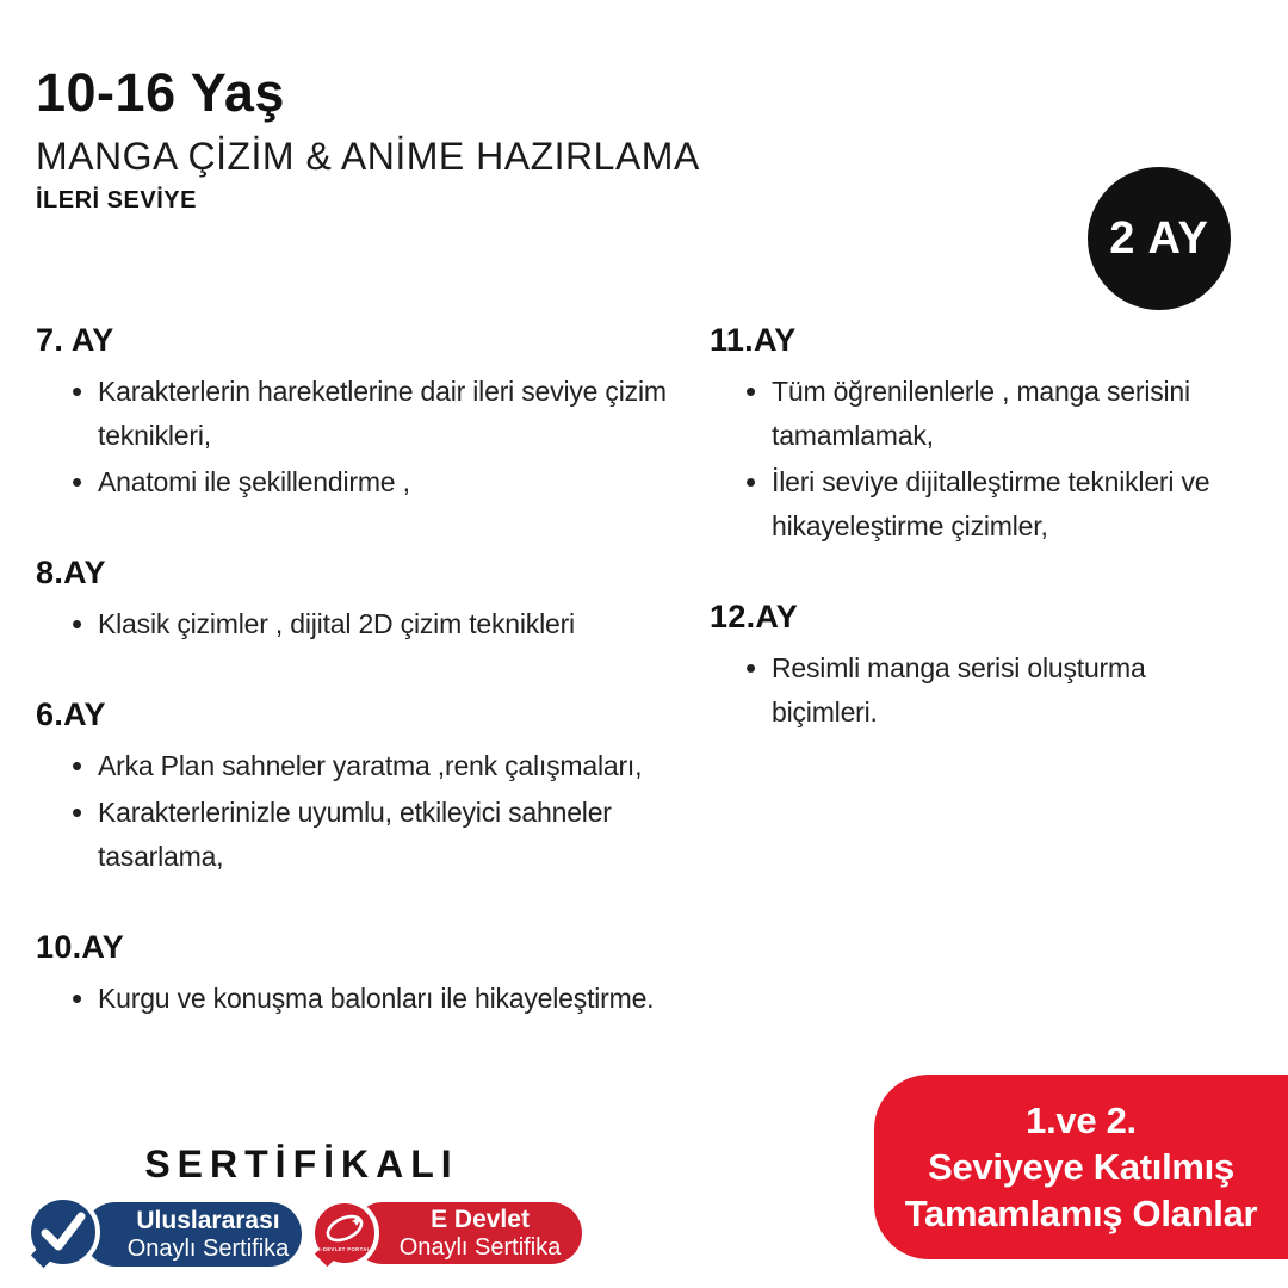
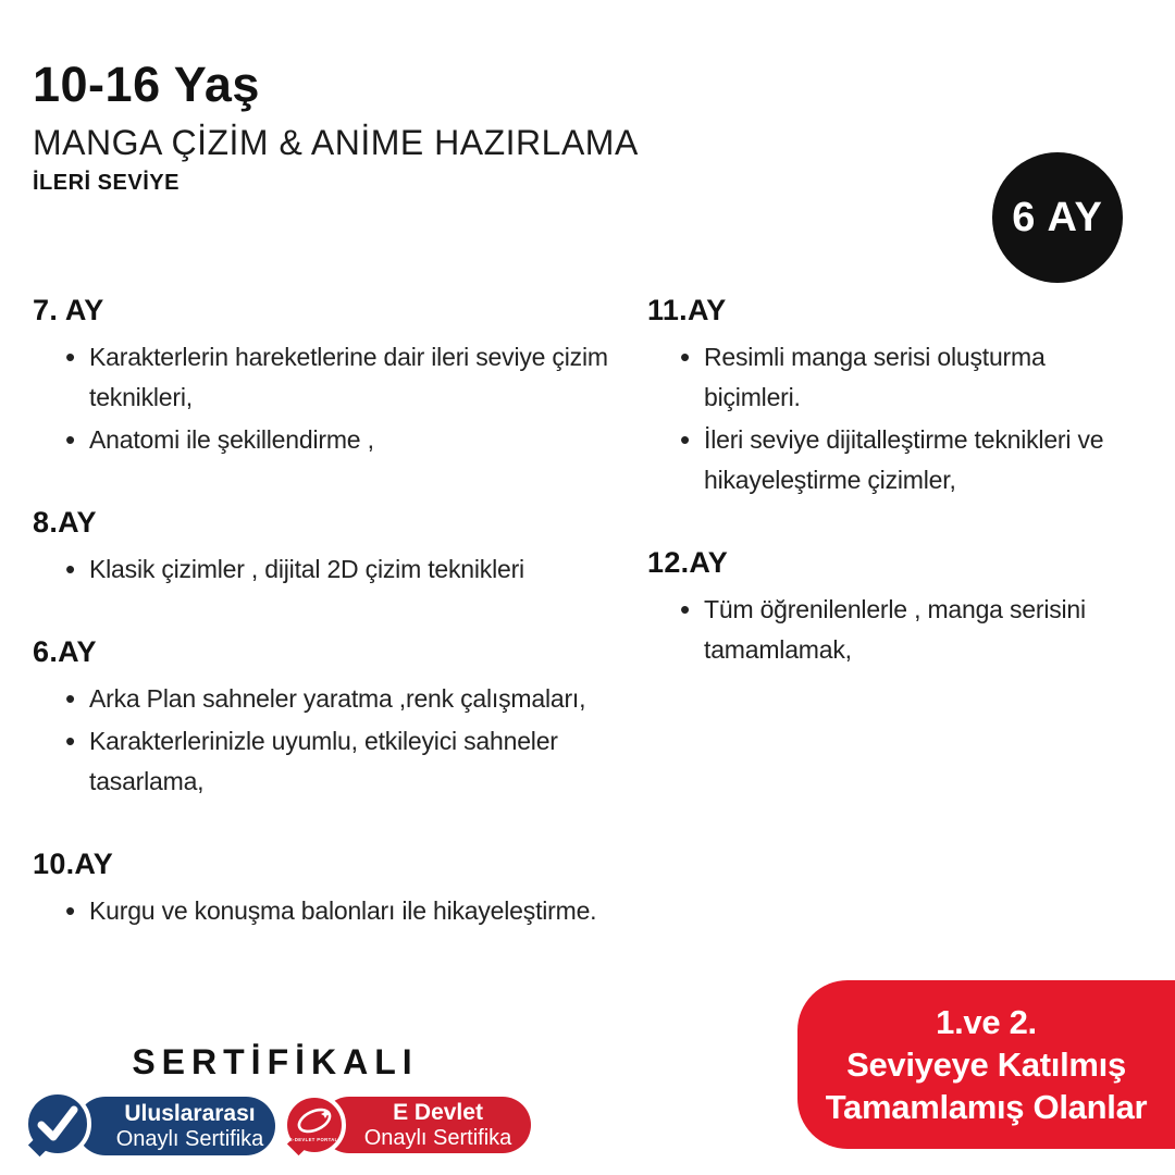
  10-16 Yaş
  MANGA ÇİZİM & ANİME HAZIRLAMA
  İLERİ SEVİYE
- 2 AY
+ 6 AY
  7. AY
  Karakterlerin hareketlerine dair ileri seviye çizim teknikleri,
  Anatomi ile şekillendirme ,
  8.AY
  Klasik çizimler , dijital 2D çizim teknikleri
  6.AY
  Arka Plan sahneler yaratma ,renk çalışmaları,
  Karakterlerinizle uyumlu, etkileyici sahneler tasarlama,
  10.AY
  Kurgu ve konuşma balonları ile hikayeleştirme.
  11.AY
- Tüm öğrenilenlerle , manga serisini tamamlamak,
+ Resimli manga serisi oluşturma biçimleri.
  İleri seviye dijitalleştirme teknikleri ve hikayeleştirme çizimler,
  12.AY
- Resimli manga serisi oluşturma biçimleri.
+ Tüm öğrenilenlerle , manga serisini tamamlamak,
  SERTİFİKALI
  Uluslararası
  Onaylı Sertifika
  E Devlet
  Onaylı Sertifika
  1.ve 2.
  Seviyeye Katılmış
  Tamamlamış Olanlar
